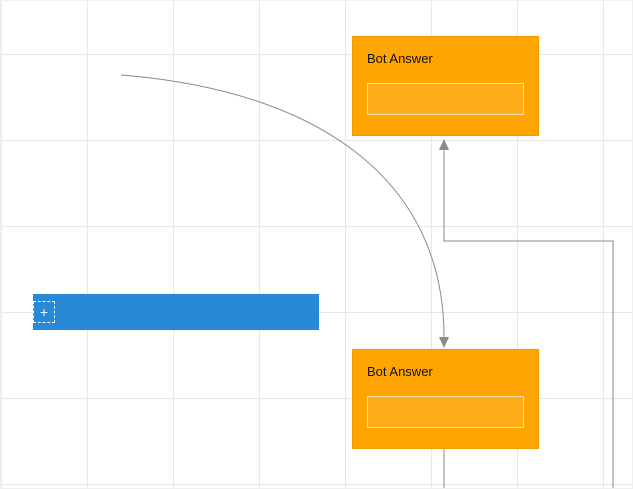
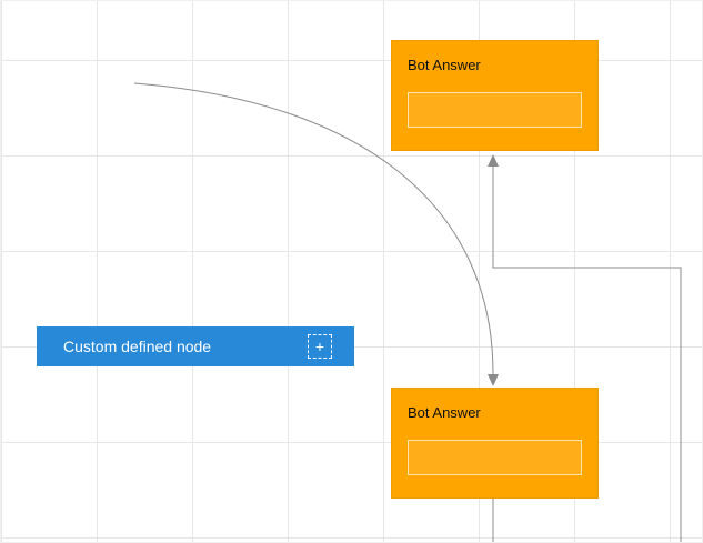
  Bot Answer
  Bot Answer
+ Custom defined node
  +
